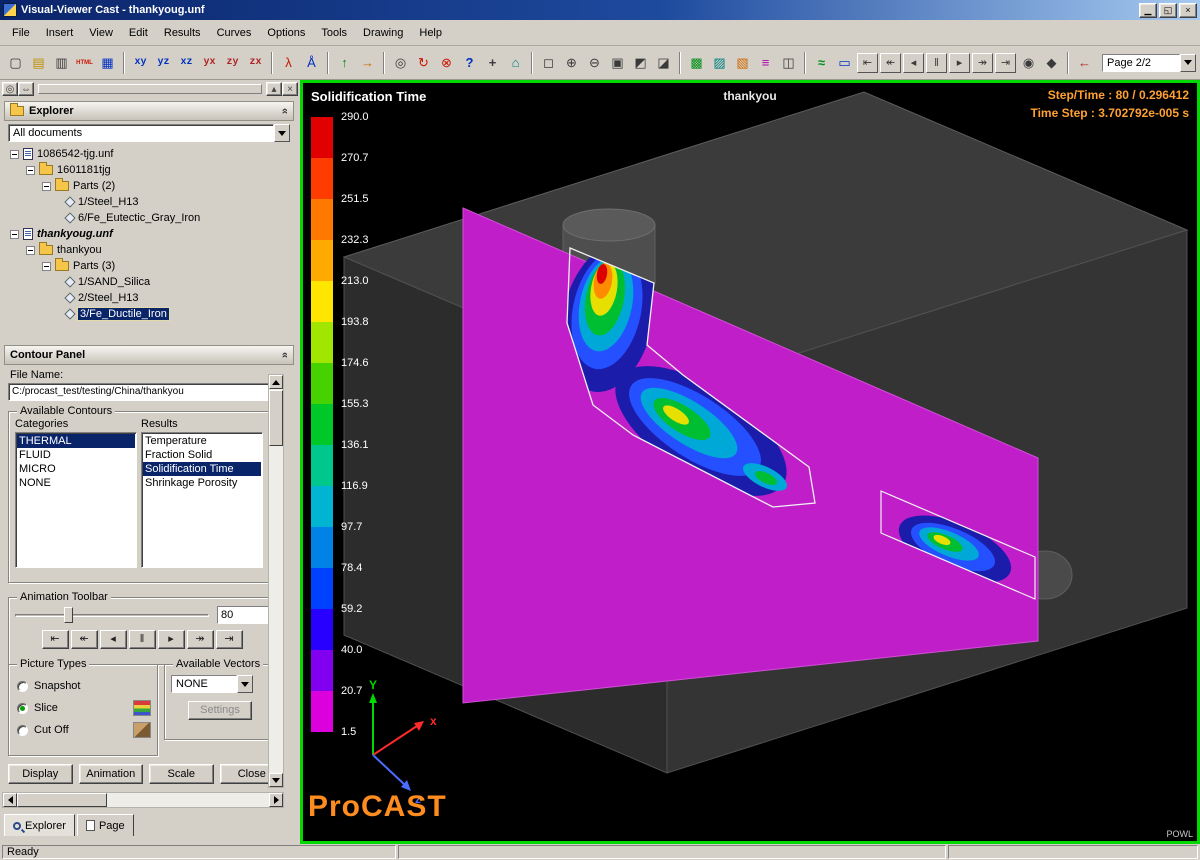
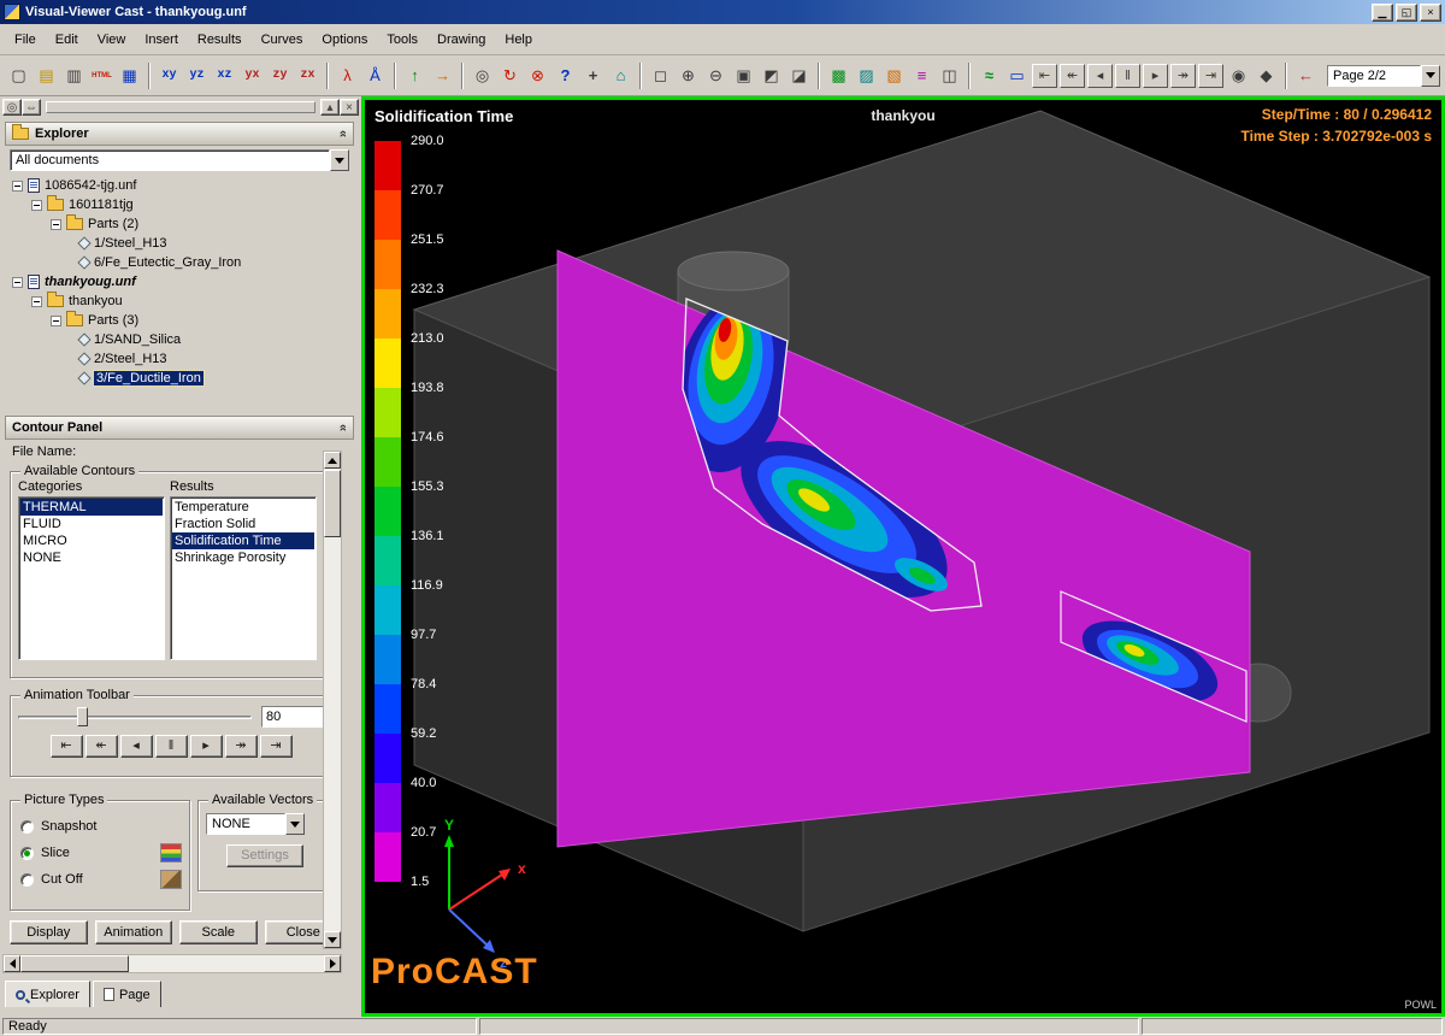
  Visual-Viewer Cast - thankyoug.unf
  ▁
  ◱
  ×
  File
- Insert
+ Edit
  View
- Edit
+ Insert
  Results
  Curves
  Options
  Tools
  Drawing
  Help
  ▢
  ▤
  ▥
  ▦
  xy
  yz
  xz
  yx
  zy
  zx
  λ
  Å
  ↑
  →
  ◎
  ↻
  ⊗
  ?
  +
  ⌂
  ◻
  ⊕
  ⊖
  ▣
  ◩
  ◪
  ▩
  ▨
  ▧
  ≡
  ◫
  ≈
  ▭
  ⇤
  ↞
  ◂
  ‖
  ▸
  ↠
  ⇥
  ◉
  ◆
  ←
  Page 2/2
  ◎
  ⇔
  ▴
  ×
  Explorer
  All documents
  1086542-tjg.unf
  1601181tjg
  Parts (2)
  1/Steel_H13
  6/Fe_Eutectic_Gray_Iron
  thankyoug.unf
  thankyou
  Parts (3)
  1/SAND_Silica
  2/Steel_H13
  3/Fe_Ductile_Iron
  Contour Panel
  File Name:
- C:/procast_test/testing/China/thankyou
  Available Contours
  Categories
  Results
  THERMAL
  FLUID
  MICRO
  NONE
  Temperature
  Fraction Solid
  Solidification Time
  Shrinkage Porosity
  Animation Toolbar
  80
  ⇤
  ↞
  ◂
  ‖
  ▸
  ↠
  ⇥
  Picture Types
  Snapshot
  Slice
  Cut Off
  Available Vectors
  NONE
  Settings
  Display
  Animation
  Scale
  Close
  Explorer
  Page
  Y
  x
  z
  Solidification Time
  thankyou
  Step/Time : 80 / 0.296412
- Time Step : 3.702792e-005 s
+ Time Step : 3.702792e-003 s
  290.0
  270.7
  251.5
  232.3
  213.0
  193.8
  174.6
  155.3
  136.1
  116.9
  97.7
  78.4
  59.2
  40.0
  20.7
  1.5
  ProCAST
  POWL
  Ready
